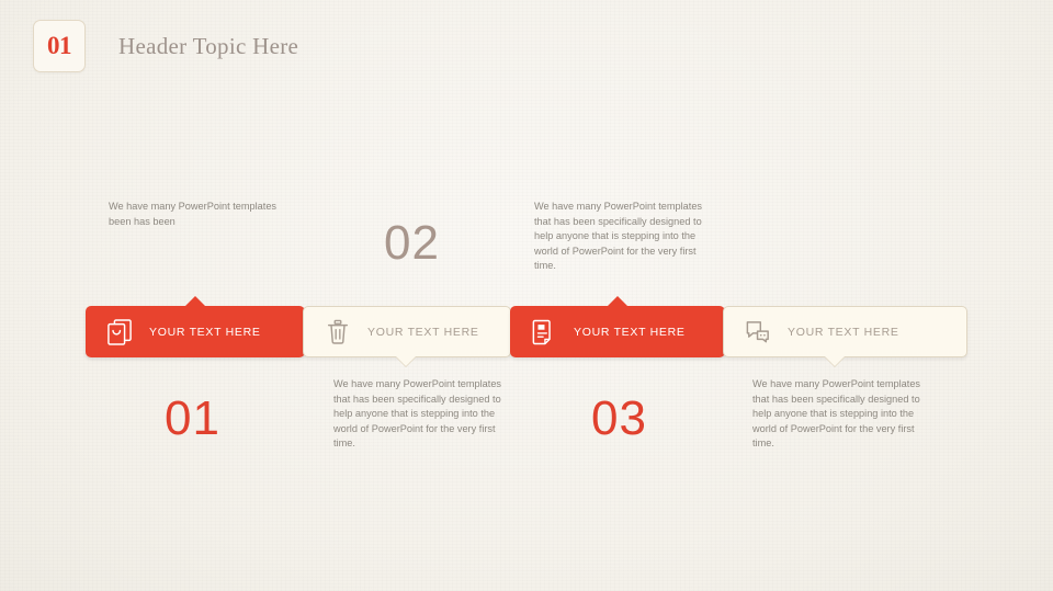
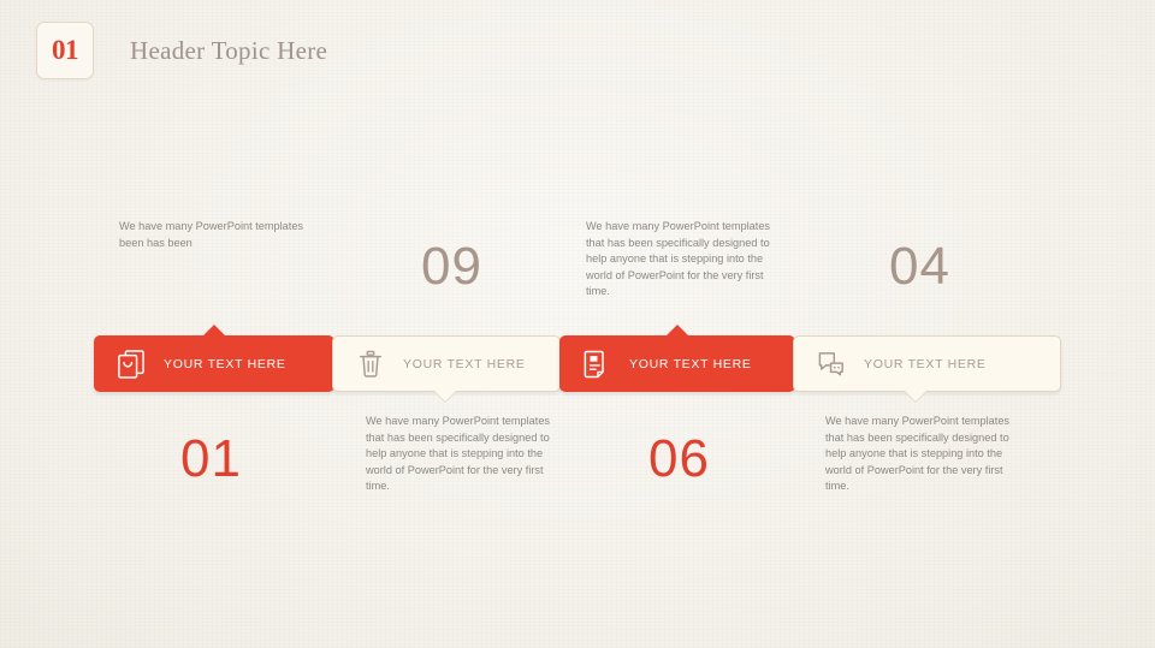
  01
  Header Topic Here
  We have many PowerPoint templates been has been
  We have many PowerPoint templates that has been specifically designed to help anyone that is stepping into the world of PowerPoint for the very first time.
  We have many PowerPoint templates that has been specifically designed to help anyone that is stepping into the world of PowerPoint for the very first time.
  We have many PowerPoint templates that has been specifically designed to help anyone that is stepping into the world of PowerPoint for the very first time.
  01
- 02
+ 09
- 03
+ 06
+ 04
  YOUR TEXT HERE
  YOUR TEXT HERE
  YOUR TEXT HERE
  YOUR TEXT HERE
